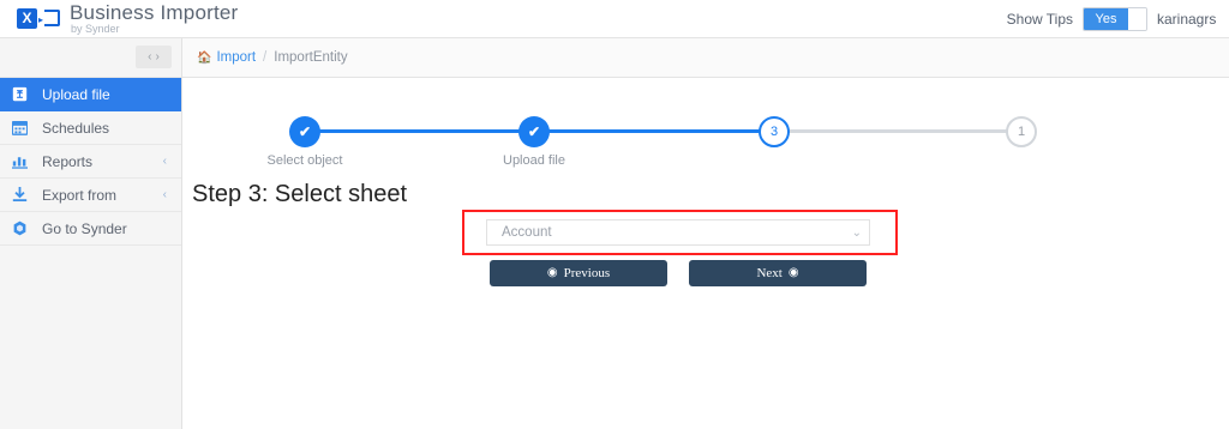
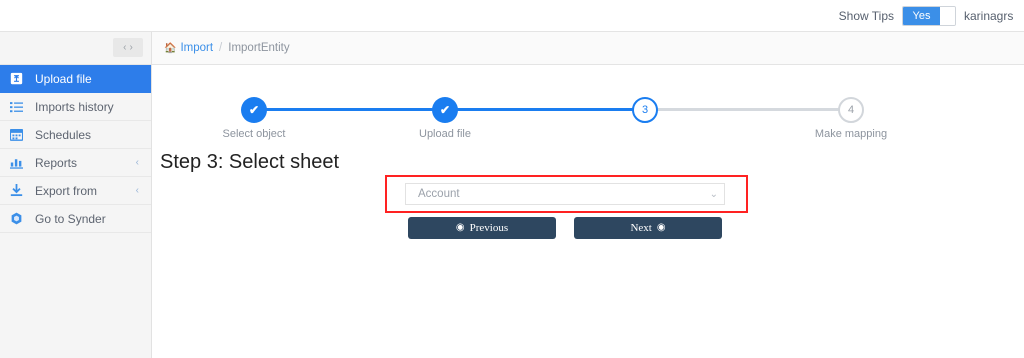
- X
- ▸
- Business Importer
- by Synder
  Show Tips
  Yes
  karinagrs
  ‹
  ›
  Upload file
+ Imports history
  Schedules
  Reports
  ‹
  Export from
  ‹
  Go to Synder
  🏠
  Import
  /
  ImportEntity
  ✔
  Select object
  ✔
  Upload file
  3
- 1
+ 4
+ Make mapping
  Step 3: Select sheet
  Account
  ⌄
  ◉
  Previous
  Next
  ◉
